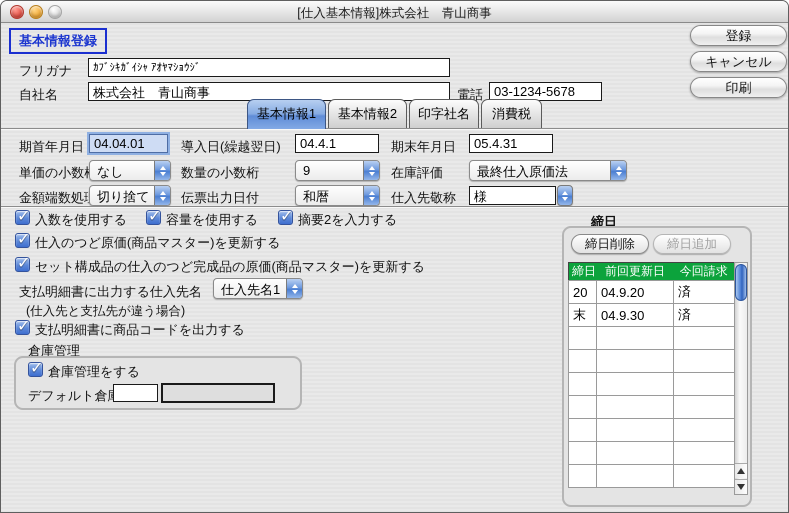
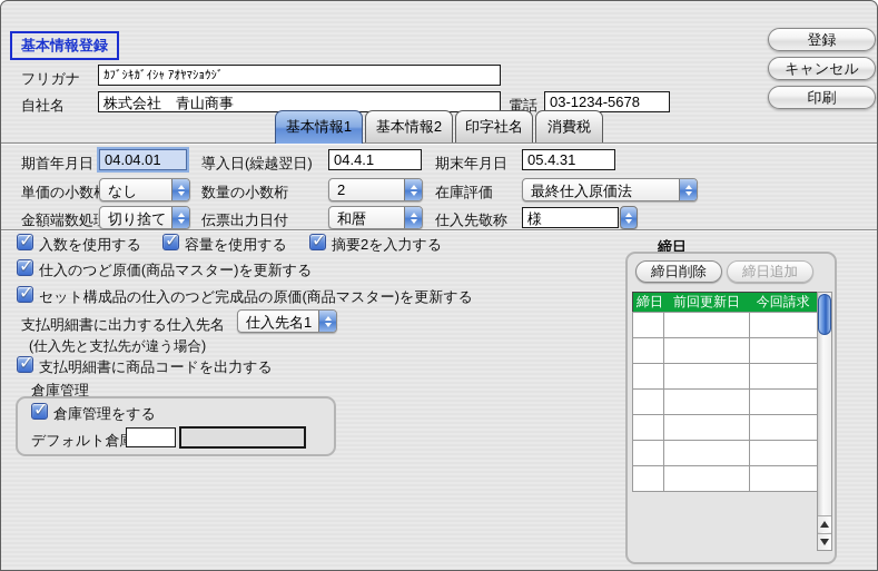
- [仕入基本情報]株式会社 青山商事
  基本情報登録
  登録
  キャンセル
  印刷
  フリガナ
  ｶﾌﾞｼｷｶﾞｲｼｬ ｱｵﾔﾏｼｮｳｼﾞ
  自社名
  株式会社 青山商事
  電話
  03-1234-5678
  基本情報1
  基本情報2
  印字社名
  消費税
  期首年月日
  04.04.01
  導入日(繰越翌日)
  04.4.1
  期末年月日
  05.4.31
  単価の小数
  なし
  数量の小数桁
- 9
+ 2
  在庫評価
  最終仕入原価法
  金額端数処
  切り捨て
  伝票出力日付
  和暦
  仕入先敬称
  様
  入数を使用する
  容量を使用する
  摘要2を入力する
  仕入のつど原価(商品マスター)を更新する
  セット構成品の仕入のつど完成品の原価(商品マスター)を更新する
  支払明細書に出力する仕入先名
  仕入先名1
  (仕入先と支払先が違う場合)
  支払明細書に商品コードを出力する
  倉庫管理
  倉庫管理をする
  デフォルト倉
  締日
  締日削除
  締日追加
  締日	前回更新日	今回請求
- 20	04.9.20	済
- 末	04.9.30	済
